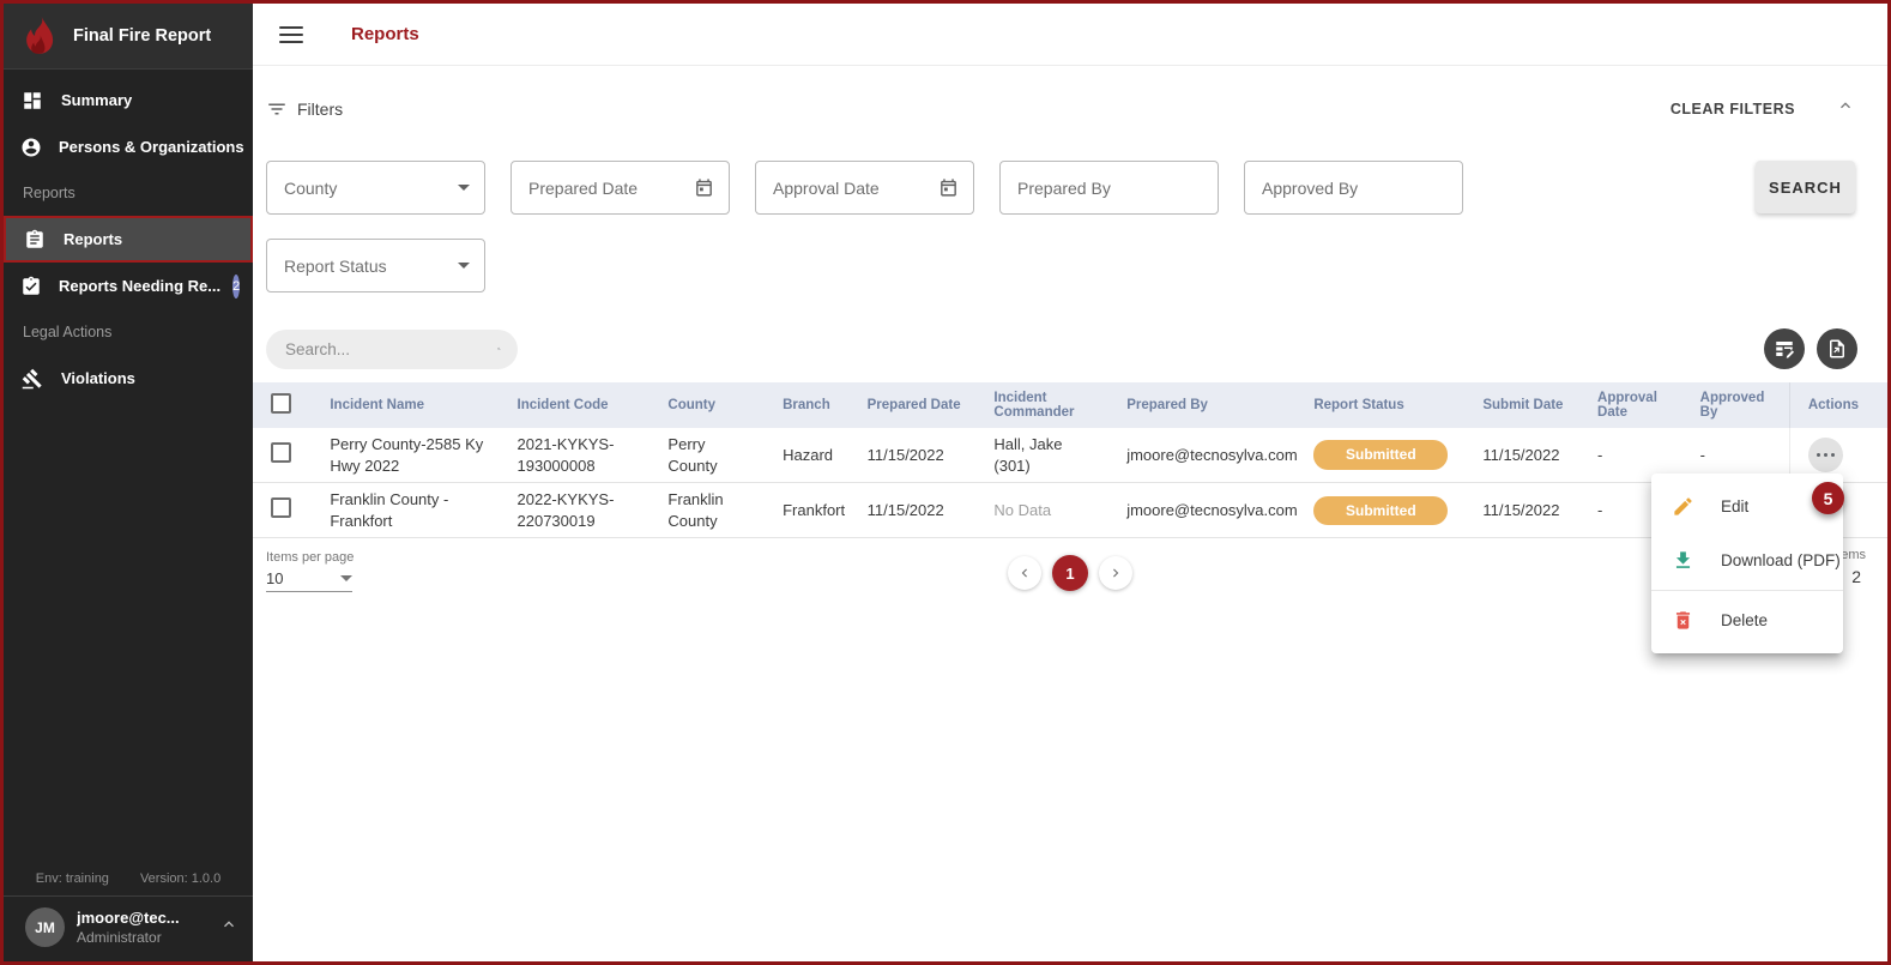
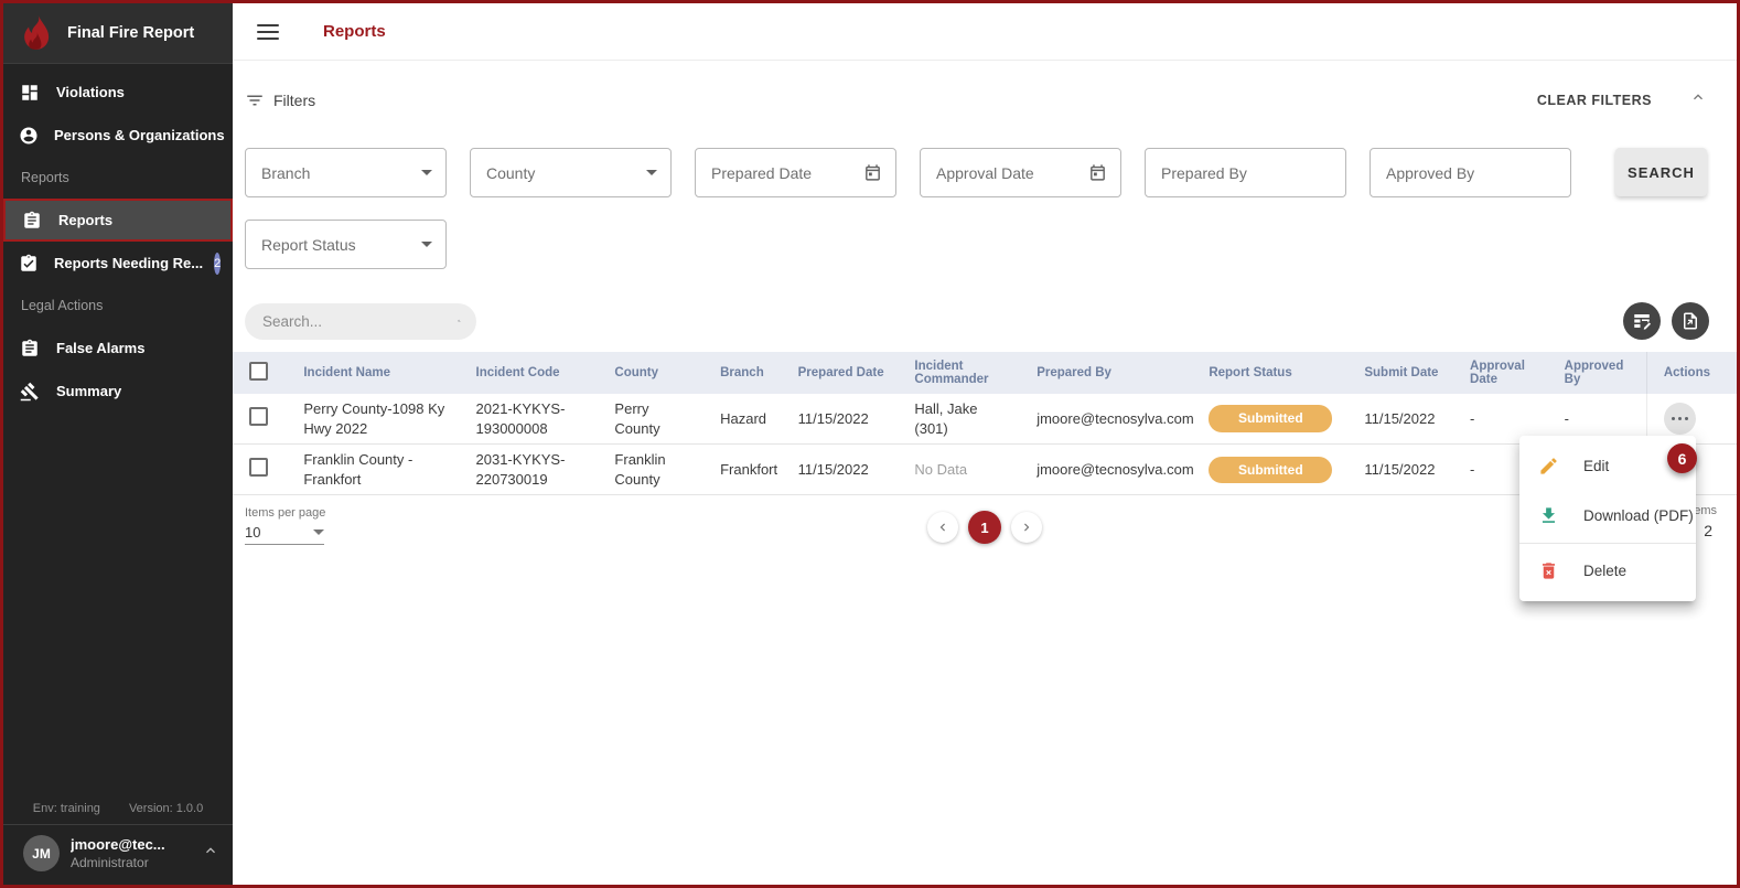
  Final Fire Report
- Summary
+ Violations
  Persons & Organizations
  Reports
  Reports
  Reports Needing Re...
  2
  Legal Actions
+ False Alarms
- Violations
+ Summary
  Env: training
  Version: 1.0.0
  JM
  jmoore@tec...
  Administrator
  Reports
  Filters
  CLEAR FILTERS
+ Branch
  County
  Prepared Date
  Approval Date
  Prepared By
  Approved By
  SEARCH
  Report Status
  Search...
  	Incident Name	Incident Code	County	Branch	Prepared Date	Incident Commander	Prepared By	Report Status	Submit Date	Approval Date	Approved By	Actions
- 	Perry County-2585 Ky Hwy 2022	2021-KYKYS-193000008	Perry County	Hazard	11/15/2022	Hall, Jake (301)	jmoore@tecnosylva.com	Submitted	11/15/2022	-	-
+ 	Perry County-1098 Ky Hwy 2022	2021-KYKYS-193000008	Perry County	Hazard	11/15/2022	Hall, Jake (301)	jmoore@tecnosylva.com	Submitted	11/15/2022	-	-
- 	Franklin County - Frankfort	2022-KYKYS-220730019	Franklin County	Frankfort	11/15/2022	No Data	jmoore@tecnosylva.com	Submitted	11/15/2022	-
+ 	Franklin County - Frankfort	2031-KYKYS-220730019	Franklin County	Frankfort	11/15/2022	No Data	jmoore@tecnosylva.com	Submitted	11/15/2022	-
  Items per page
  10
  1
  2
- 5
+ 6
  Edit
  Download (PDF)
  Delete
